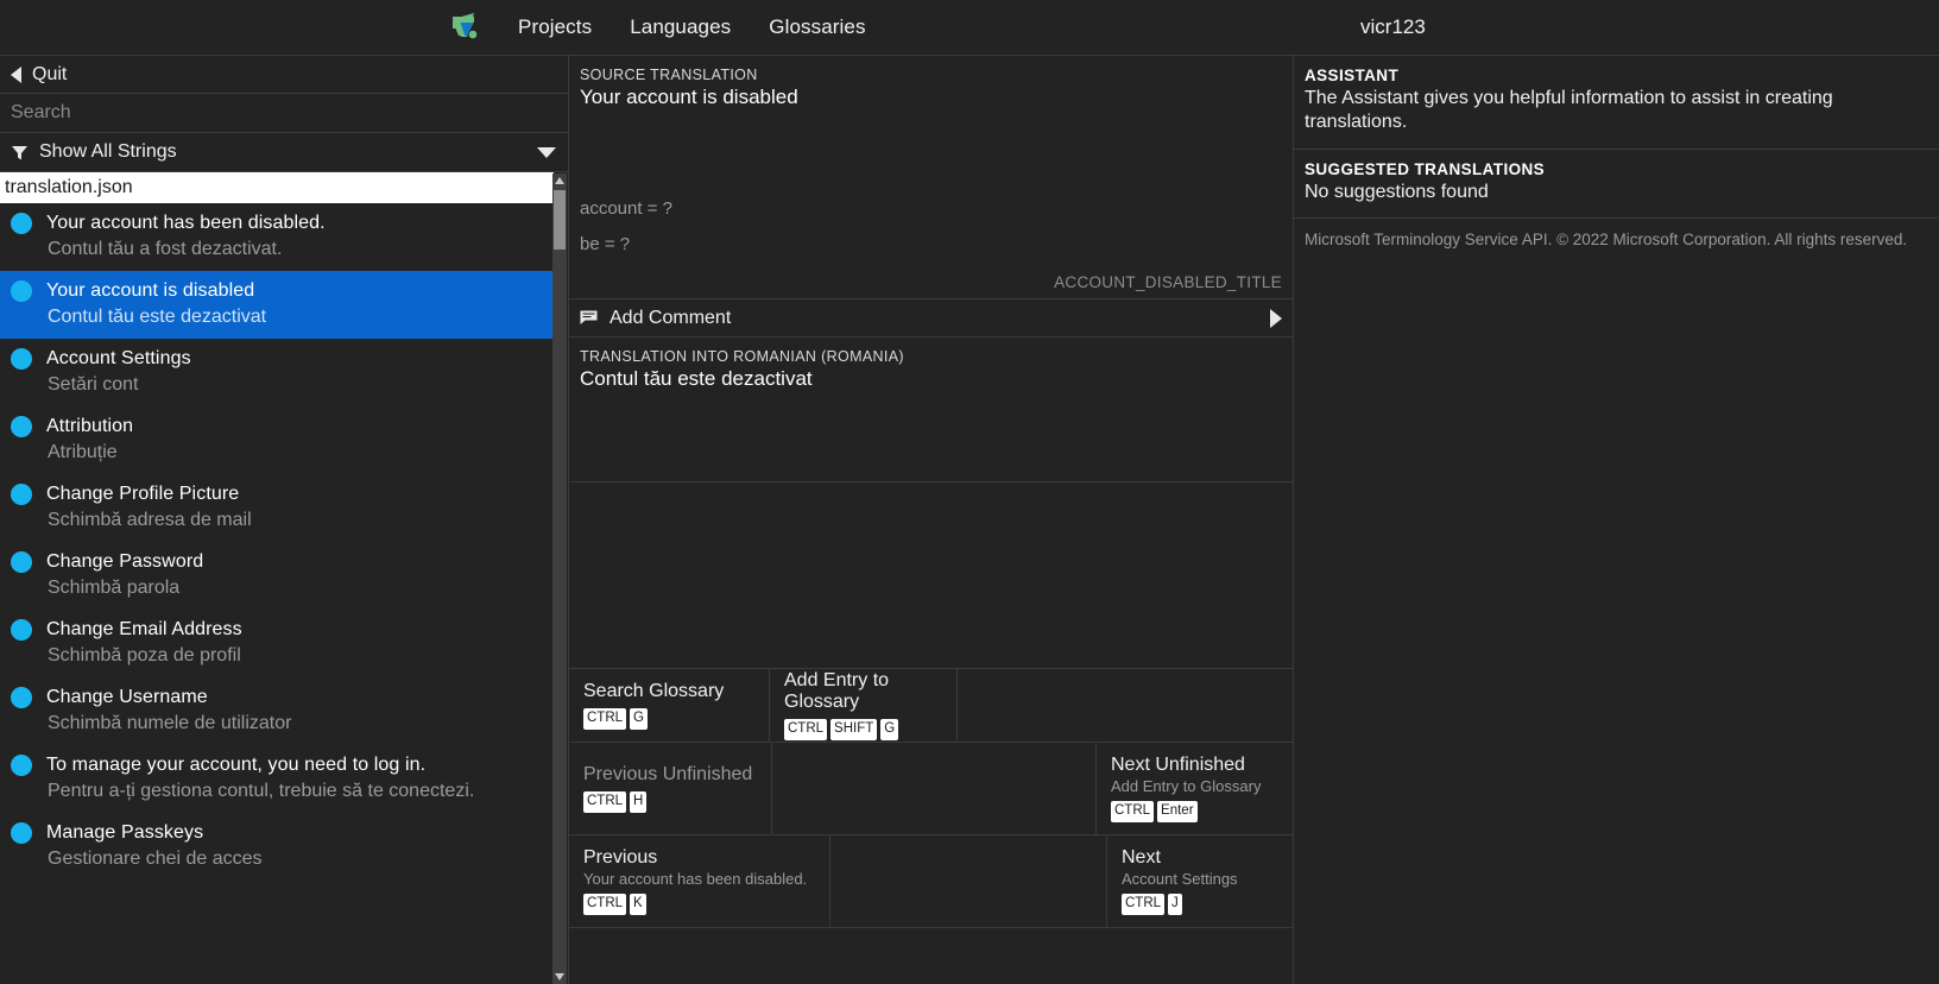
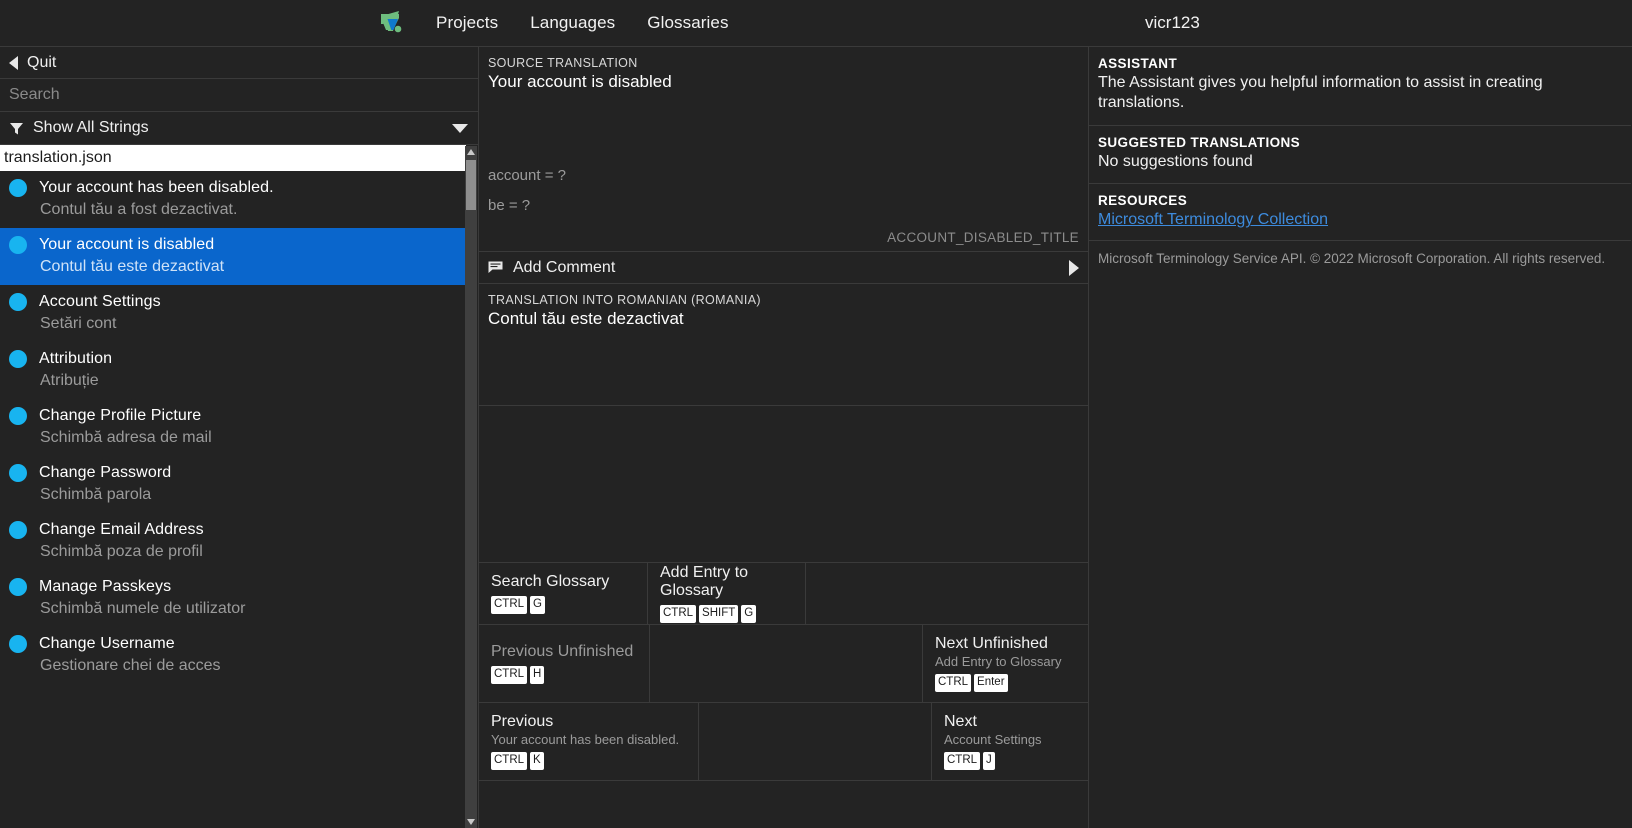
  Projects
  Languages
  Glossaries
  vicr123
  Quit
  Search
  Show All Strings
  translation.json
  Your account has been disabled.
  Contul tău a fost dezactivat.
  Your account is disabled
  Contul tău este dezactivat
  Account Settings
  Setări cont
  Attribution
  Atribuție
  Change Profile Picture
  Schimbă adresa de mail
  Change Password
  Schimbă parola
  Change Email Address
  Schimbă poza de profil
- Change Username
+ Manage Passkeys
  Schimbă numele de utilizator
- To manage your account, you need to log in.
- Pentru a-ți gestiona contul, trebuie să te conectezi.
- Manage Passkeys
+ Change Username
  Gestionare chei de acces
  SOURCE TRANSLATION
  Your account is disabled
  account = ?
  be = ?
  ACCOUNT_DISABLED_TITLE
  Add Comment
  TRANSLATION INTO ROMANIAN (ROMANIA)
  Contul tău este dezactivat
  Search Glossary
  CTRL
  G
  Add Entry to Glossary
  CTRL
  SHIFT
  G
  Previous Unfinished
  CTRL
  H
  Next Unfinished
  Add Entry to Glossary
  CTRL
  Enter
  Previous
  Your account has been disabled.
  CTRL
  K
  Next
  Account Settings
  CTRL
  J
  ASSISTANT
  The Assistant gives you helpful information to assist in creating translations.
  SUGGESTED TRANSLATIONS
  No suggestions found
+ RESOURCES
+ Microsoft Terminology Collection
  Microsoft Terminology Service API. © 2022 Microsoft Corporation. All rights reserved.
